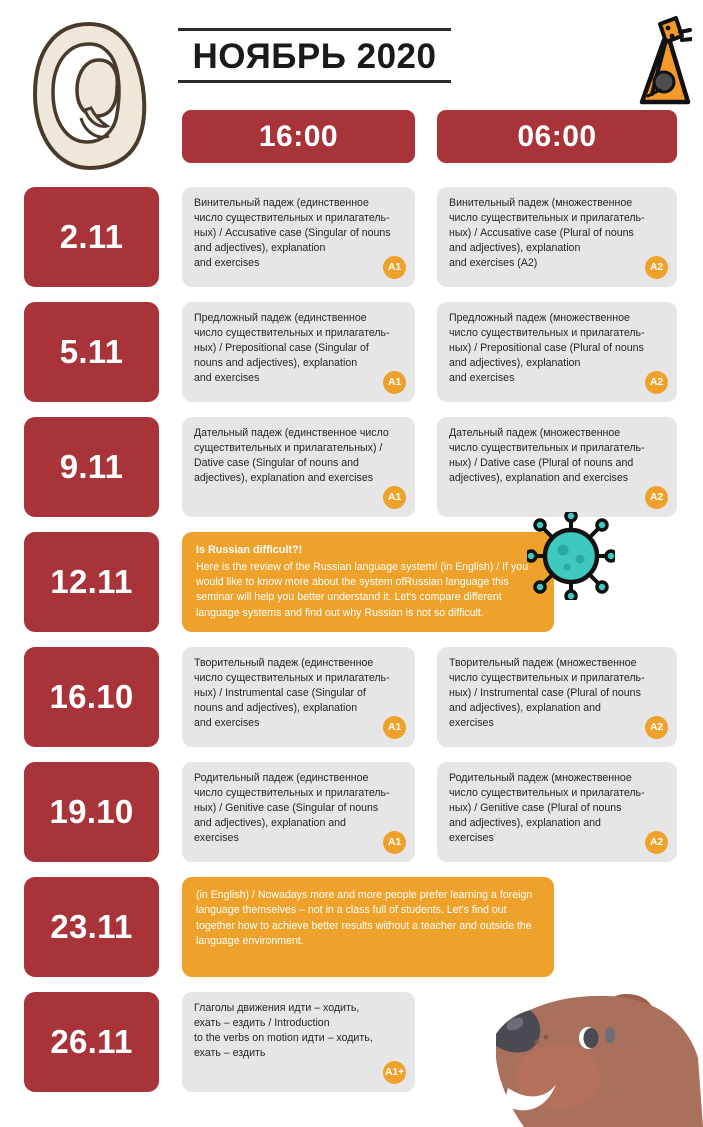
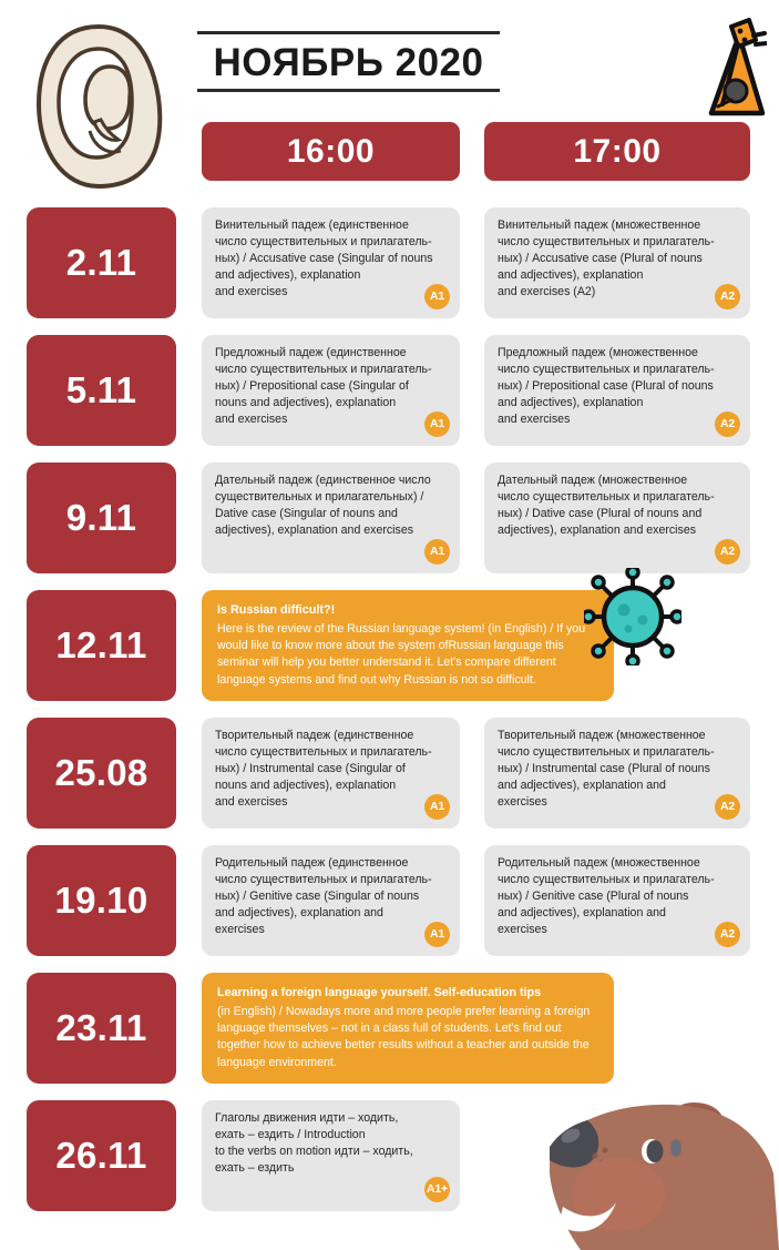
  НОЯБРЬ 2020
  16:00
- 06:00
+ 17:00
  2.11
  Винительный падеж (единственное
  число существительных и прилагатель-
  ных) / Accusative case (Singular of nouns
  and adjectives), explanation
  and exercises
  A1
  Винительный падеж (множественное
  число существительных и прилагатель-
  ных) / Accusative case (Plural of nouns
  and adjectives), explanation
  and exercises (A2)
  A2
  5.11
  Предложный падеж (единственное
  число существительных и прилагатель-
  ных) / Prepositional case (Singular of
  nouns and adjectives), explanation
  and exercises
  A1
  Предложный падеж (множественное
  число существительных и прилагатель-
  ных) / Prepositional case (Plural of nouns
  and adjectives), explanation
  and exercises
  A2
  9.11
  Дательный падеж (единственное число
  существительных и прилагательных) /
  Dative case (Singular of nouns and
  adjectives), explanation and exercises
  A1
  Дательный падеж (множественное
  число существительных и прилагатель-
  ных) / Dative case (Plural of nouns and
  adjectives), explanation and exercises
  A2
  12.11
  Is Russian difficult?!
  Here is the review of the Russian language system! (in English) / If you would like to know more about the system ofRussian language this seminar will help you better understand it. Let's compare different language systems and find out why Russian is not so difficult.
- 16.10
+ 25.08
  Творительный падеж (единственное
  число существительных и прилагатель-
  ных) / Instrumental case (Singular of
  nouns and adjectives), explanation
  and exercises
  A1
  Творительный падеж (множественное
  число существительных и прилагатель-
  ных) / Instrumental case (Plural of nouns
  and adjectives), explanation and
  exercises
  A2
  19.10
  Родительный падеж (единственное
  число существительных и прилагатель-
  ных) / Genitive case (Singular of nouns
  and adjectives), explanation and
  exercises
  A1
  Родительный падеж (множественное
  число существительных и прилагатель-
  ных) / Genitive case (Plural of nouns
  and adjectives), explanation and
  exercises
  A2
  23.11
+ Learning a foreign language yourself. Self-education tips
  (in English) / Nowadays more and more people prefer learning a foreign language themselves – not in a class full of students. Let's find out together how to achieve better results without a teacher and outside the language environment.
  26.11
  Глаголы движения идти – ходить,
  ехать – ездить / Introduction
  to the verbs on motion идти – ходить,
  ехать – ездить
  A1+
